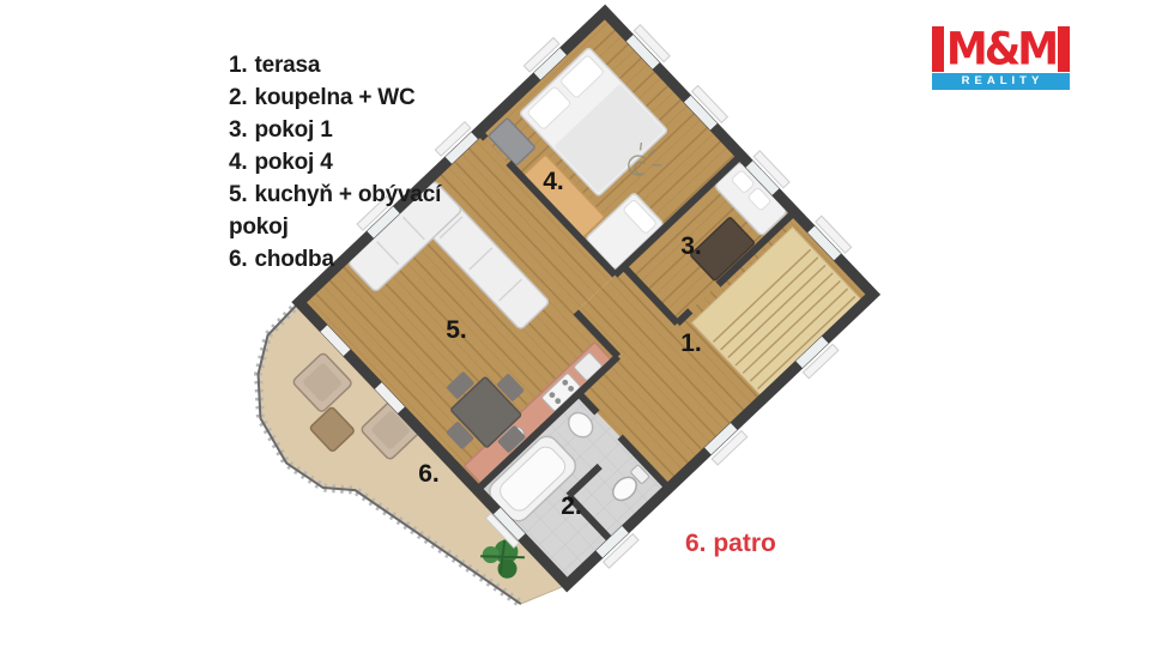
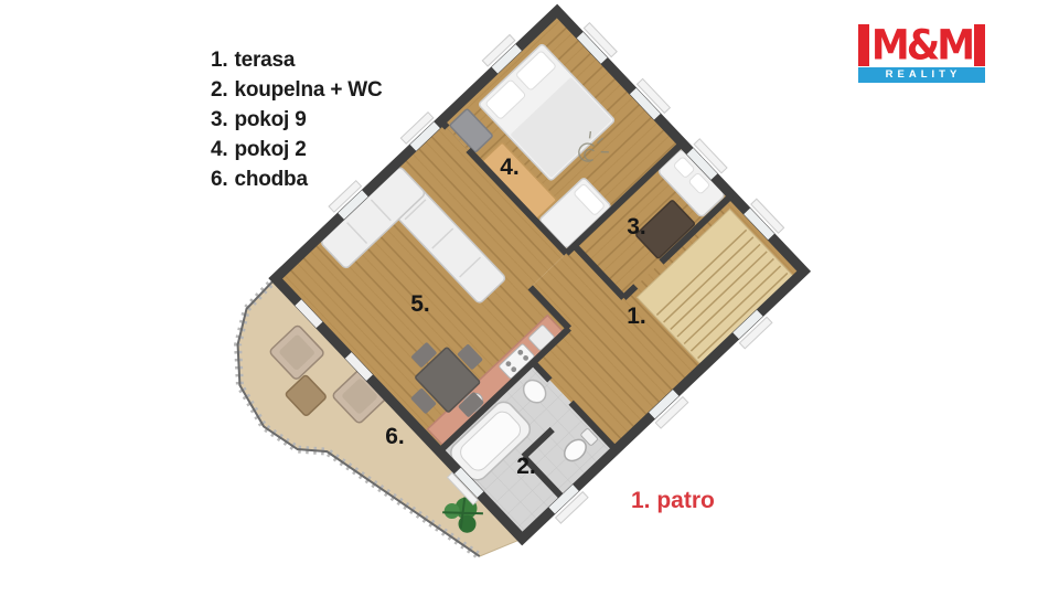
  1. terasa
  2. koupelna + WC
- 3. pokoj 1
+ 3. pokoj 9
- 4. pokoj 4
+ 4. pokoj 2
- 5. kuchyň + obývací pokoj
  6. chodba
  4.
  3.
  1.
  5.
  6.
  2.
- 6. patro
+ 1. patro
  M&M
  REALITY
